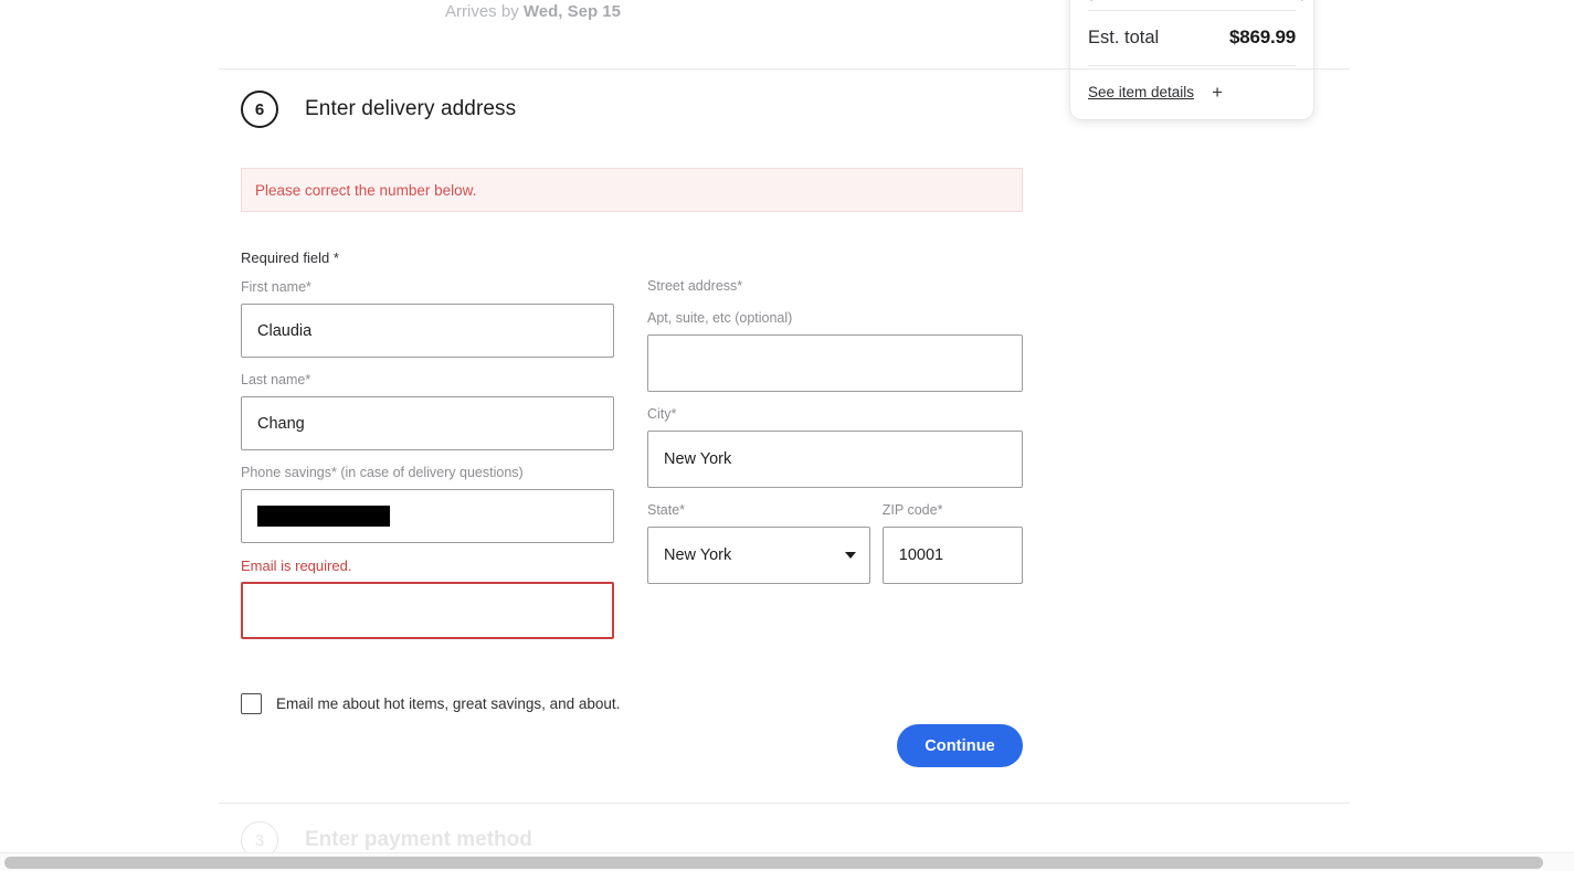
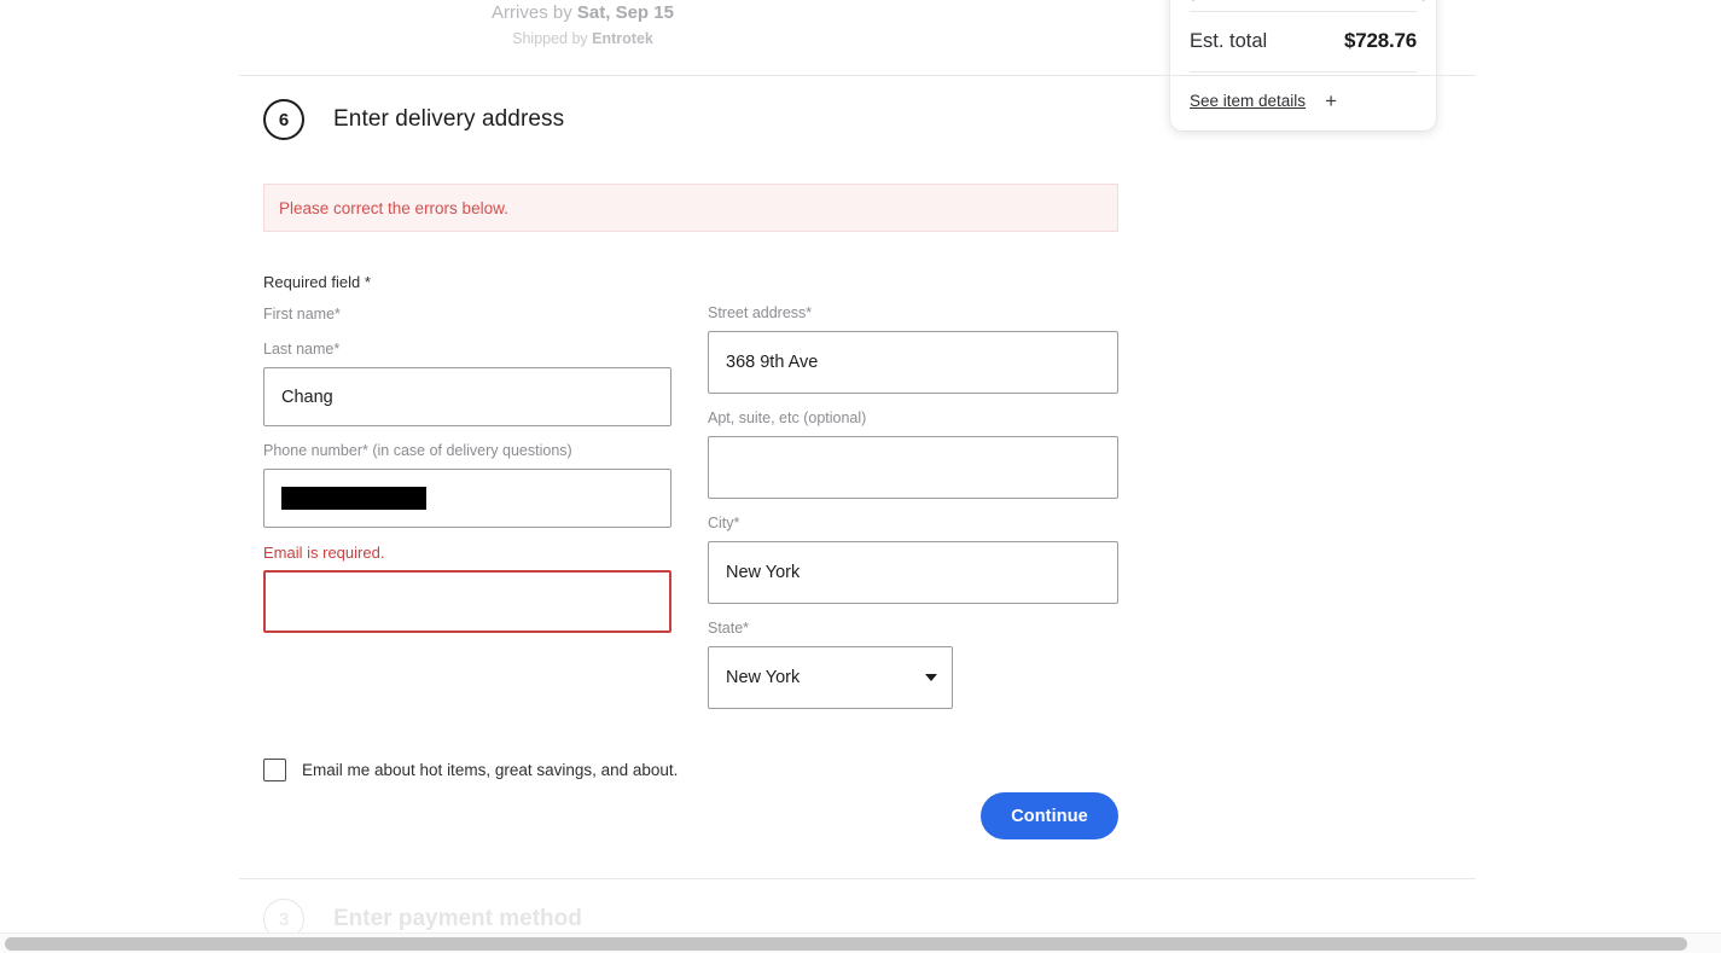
- Arrives by Wed, Sep 15
+ Arrives by Sat, Sep 15
+ Shipped by Entrotek
  Est. total
- $869.99
+ $728.76
  See item details
  +
  6
  Enter delivery address
- Please correct the number below.
+ Please correct the errors below.
  Required field *
  First name*
- Claudia
  Last name*
  Chang
- Phone savings* (in case of delivery questions)
+ Phone number* (in case of delivery questions)
  Email is required.
  Street address*
+ 368 9th Ave
  Apt, suite, etc (optional)
  City*
  New York
  State*
  New York
- ZIP code*
- 10001
  Email me about hot items, great savings, and about.
  Continue
  3
  Enter payment method
